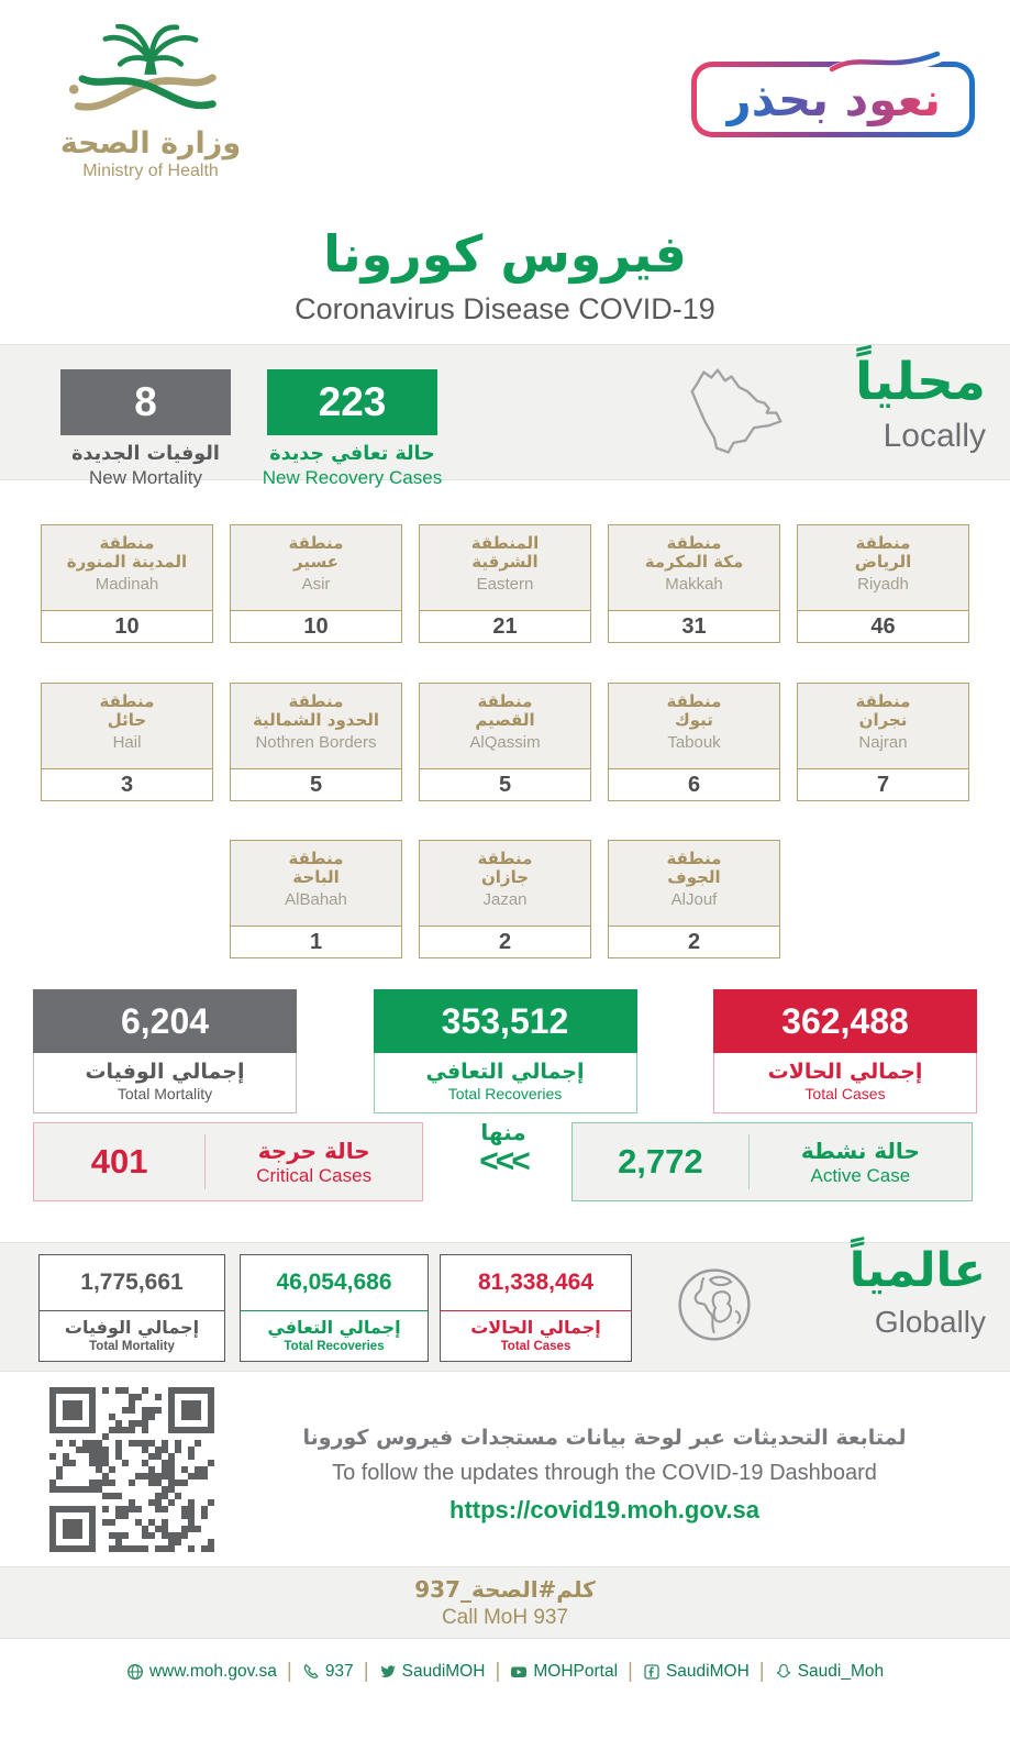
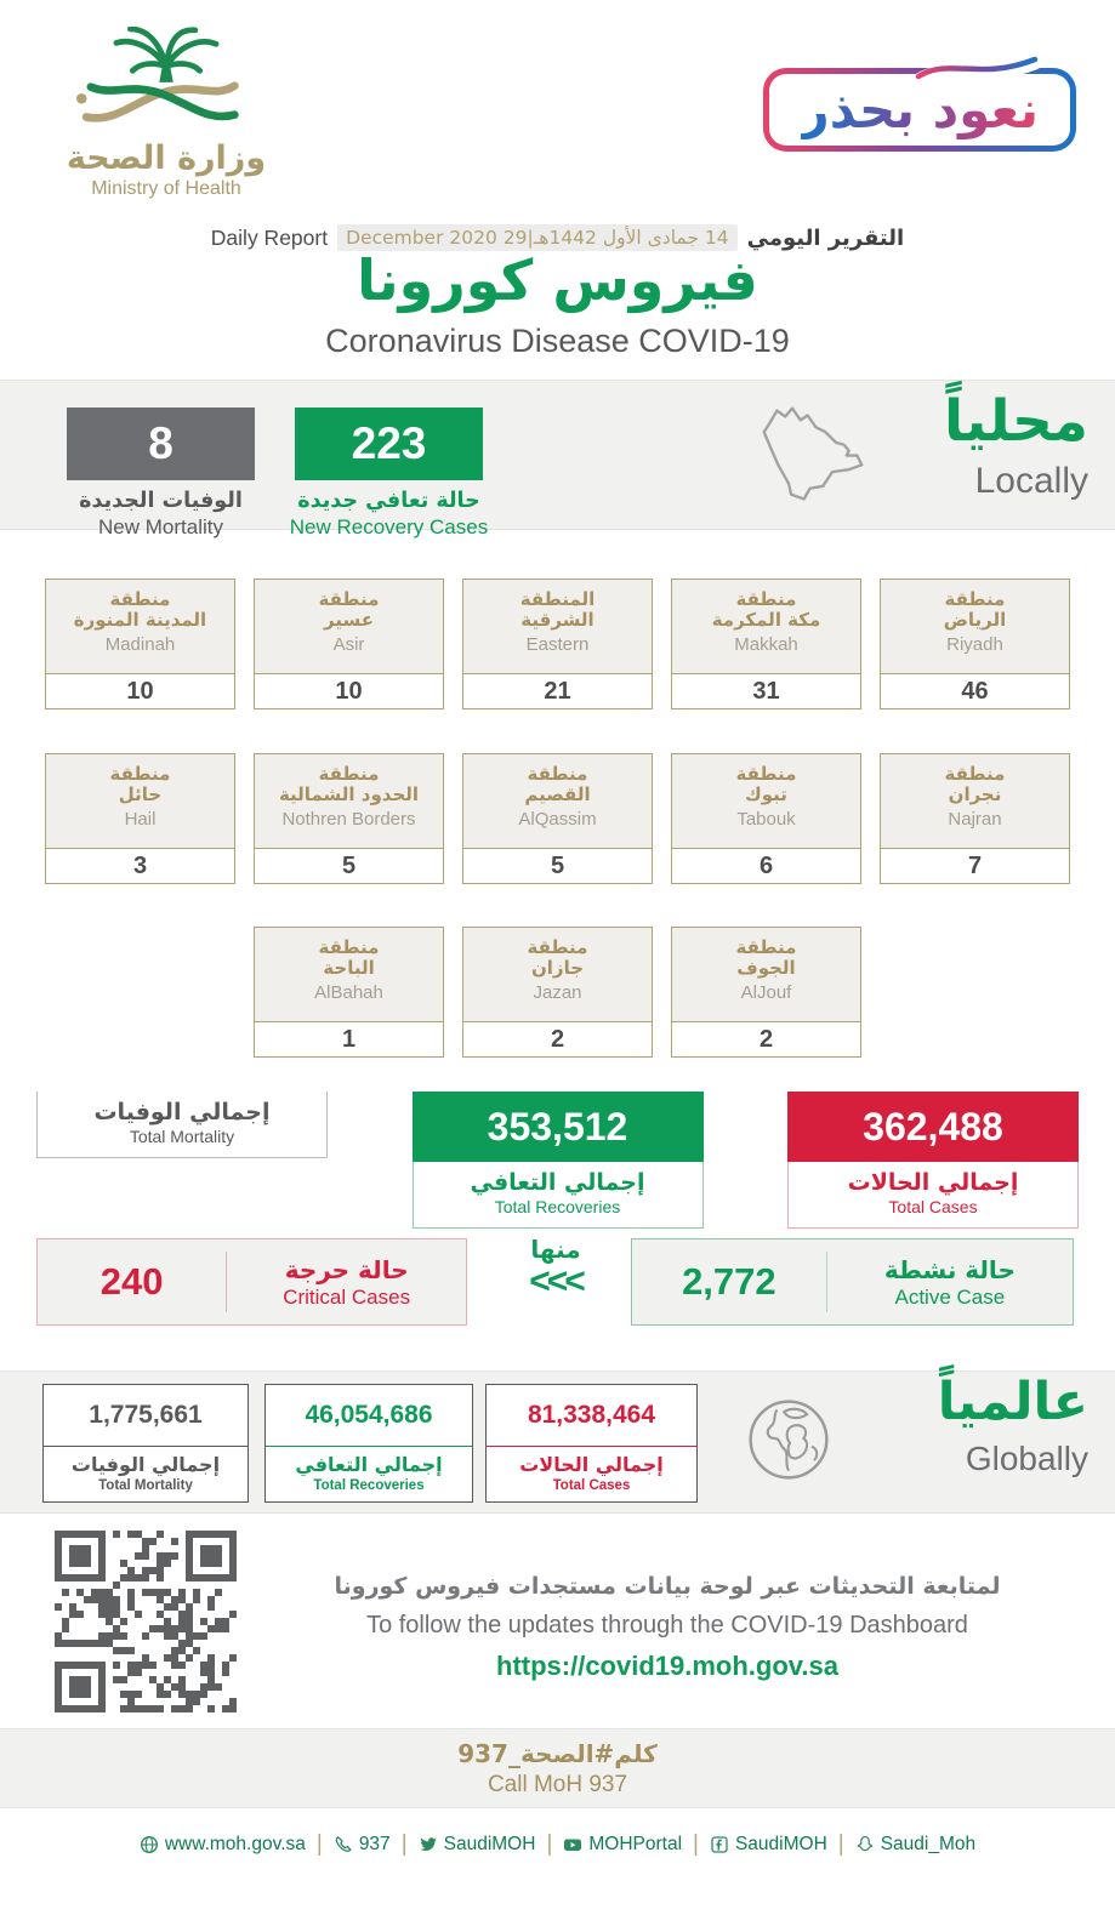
  وزارة الصحة
  Ministry of Health
  نعود بحذر
+ Daily Report
+ 14 جمادى الأول 1442هـ|29 December 2020
+ التقرير اليومي
  فيروس كورونا
  Coronavirus Disease COVID-19
  8
  الوفيات الجديدة
  New Mortality
  223
  حالة تعافي جديدة
  New Recovery Cases
  محلياً
  Locally
  منطقة
  المدينة المنورة
  Madinah
  10
  منطقة
  عسير
  Asir
  10
  المنطقة
  الشرقية
  Eastern
  21
  منطقة
  مكة المكرمة
  Makkah
  31
  منطقة
  الرياض
  Riyadh
  46
  منطقة
  حائل
  Hail
  3
  منطقة
  الحدود الشمالية
  Nothren Borders
  5
  منطقة
  القصيم
  AlQassim
  5
  منطقة
  تبوك
  Tabouk
  6
  منطقة
  نجران
  Najran
  7
  منطقة
  الباحة
  AlBahah
  1
  منطقة
  جازان
  Jazan
  2
  منطقة
  الجوف
  AlJouf
  2
- 6,204
  إجمالي الوفيات
  Total Mortality
  353,512
  إجمالي التعافي
  Total Recoveries
  362,488
  إجمالي الحالات
  Total Cases
- 401
+ 240
  حالة حرجة
  Critical Cases
  منها
  <<<
  2,772
  حالة نشطة
  Active Case
  1,775,661
  إجمالي الوفيات
  Total Mortality
  46,054,686
  إجمالي التعافي
  Total Recoveries
  81,338,464
  إجمالي الحالات
  Total Cases
  عالمياً
  Globally
  لمتابعة التحديثات عبر لوحة بيانات مستجدات فيروس كورونا
  To follow the updates through the COVID-19 Dashboard
  https://covid19.moh.gov.sa
  كلم#الصحة_937
  Call MoH 937
  www.moh.gov.sa
  |
  937
  |
  SaudiMOH
  |
  MOHPortal
  |
  SaudiMOH
  |
  Saudi_Moh
